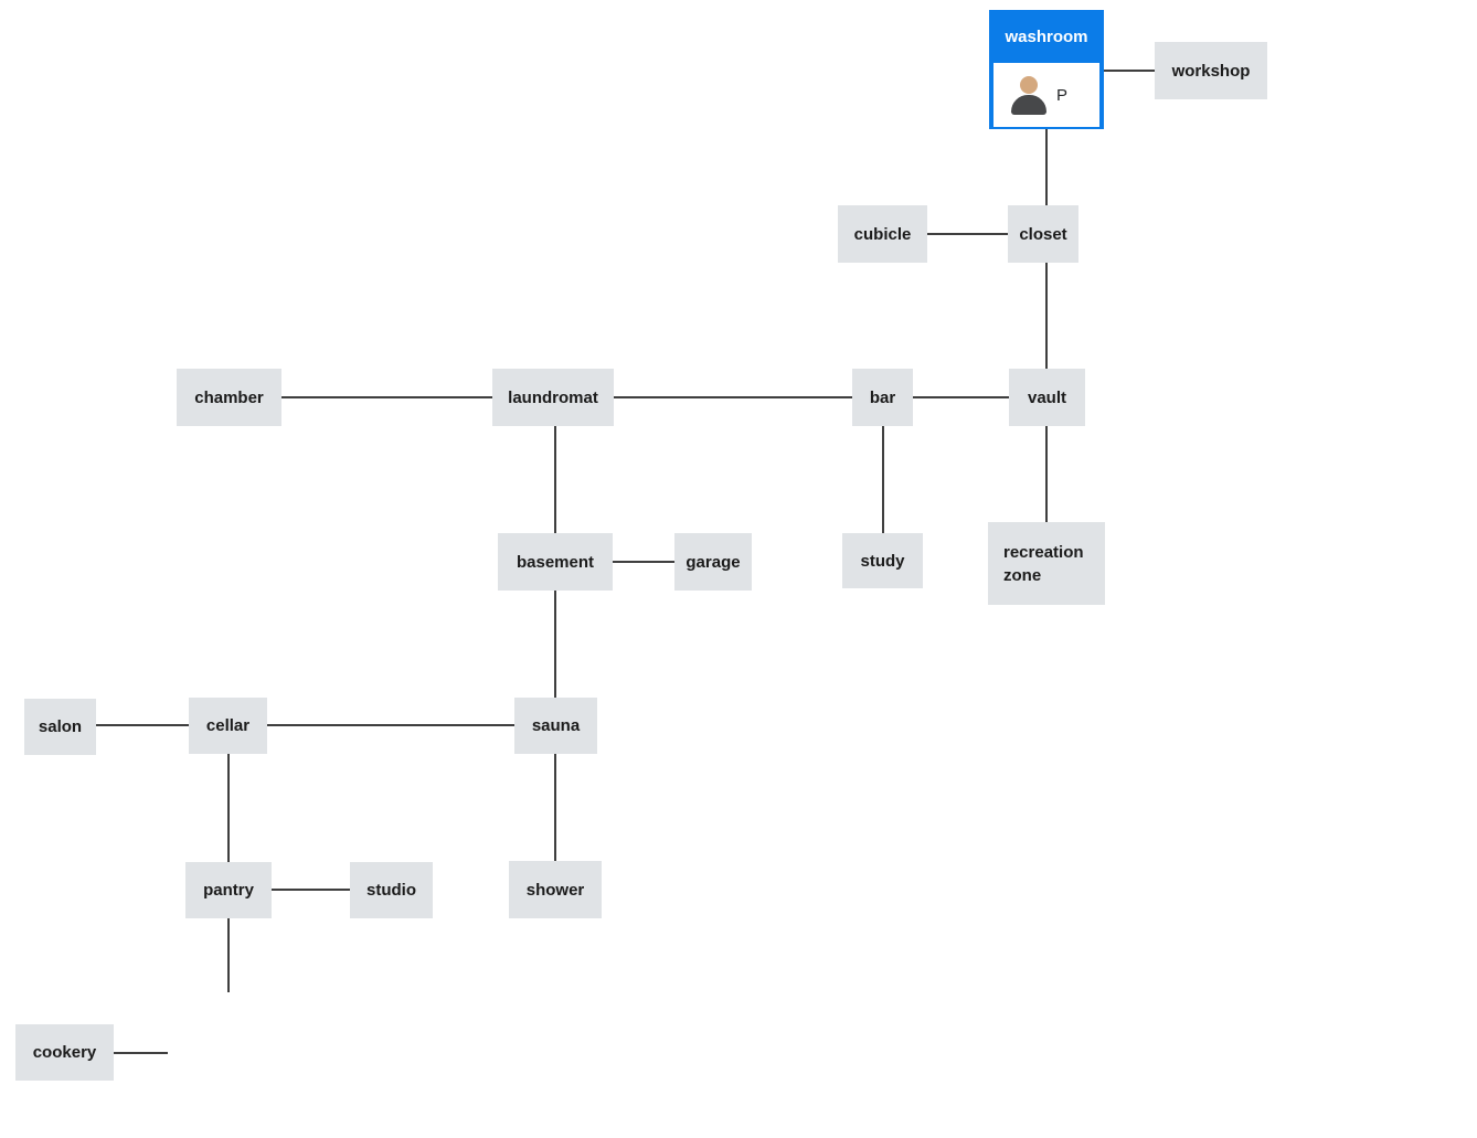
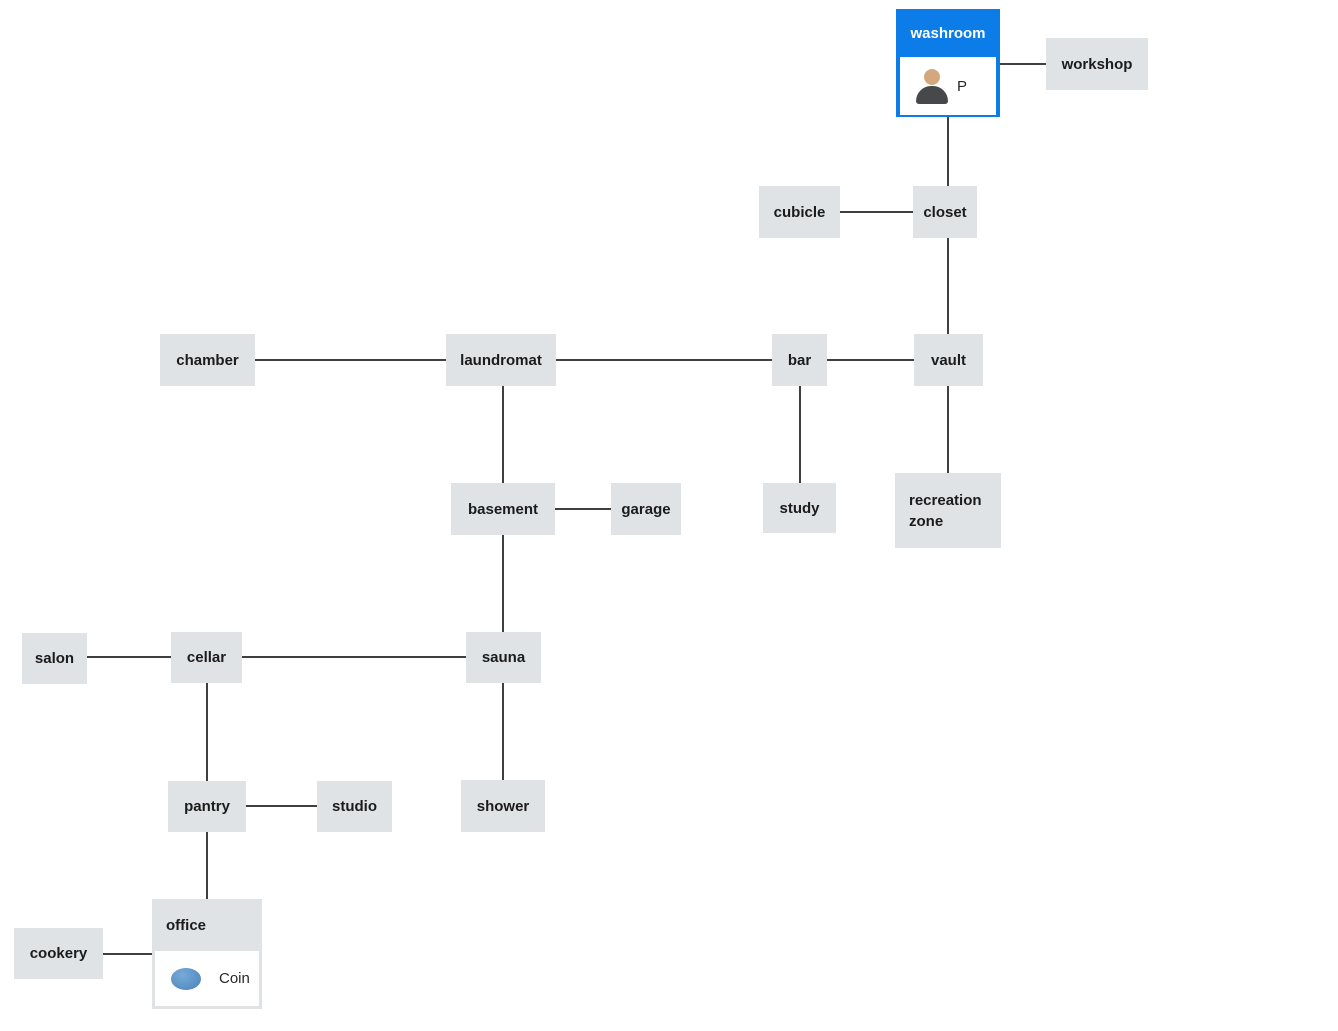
  washroom
  P
  workshop
  cubicle
  closet
  chamber
  laundromat
  bar
  vault
  basement
  garage
  study
  recreation zone
  salon
  cellar
  sauna
  pantry
  studio
  shower
+ office
+ Coin
  cookery
